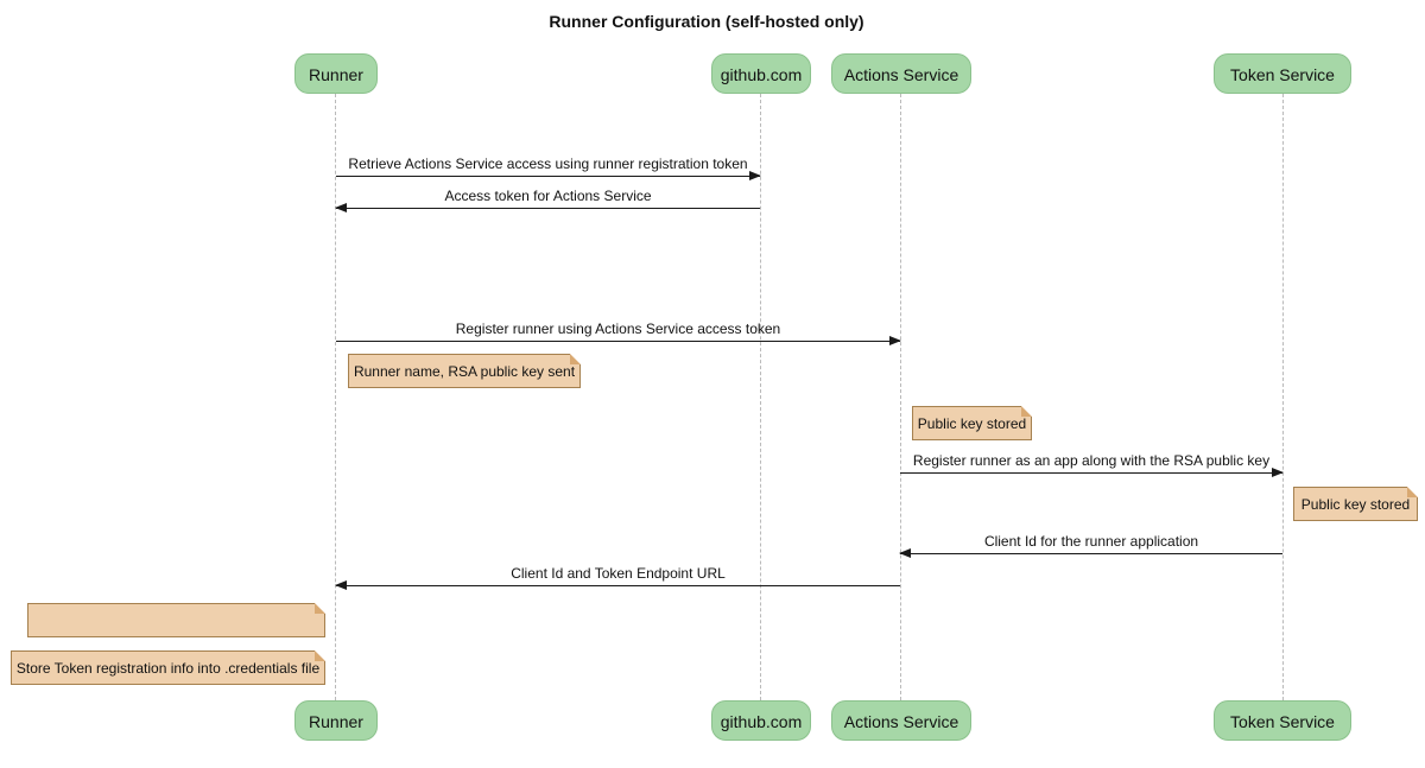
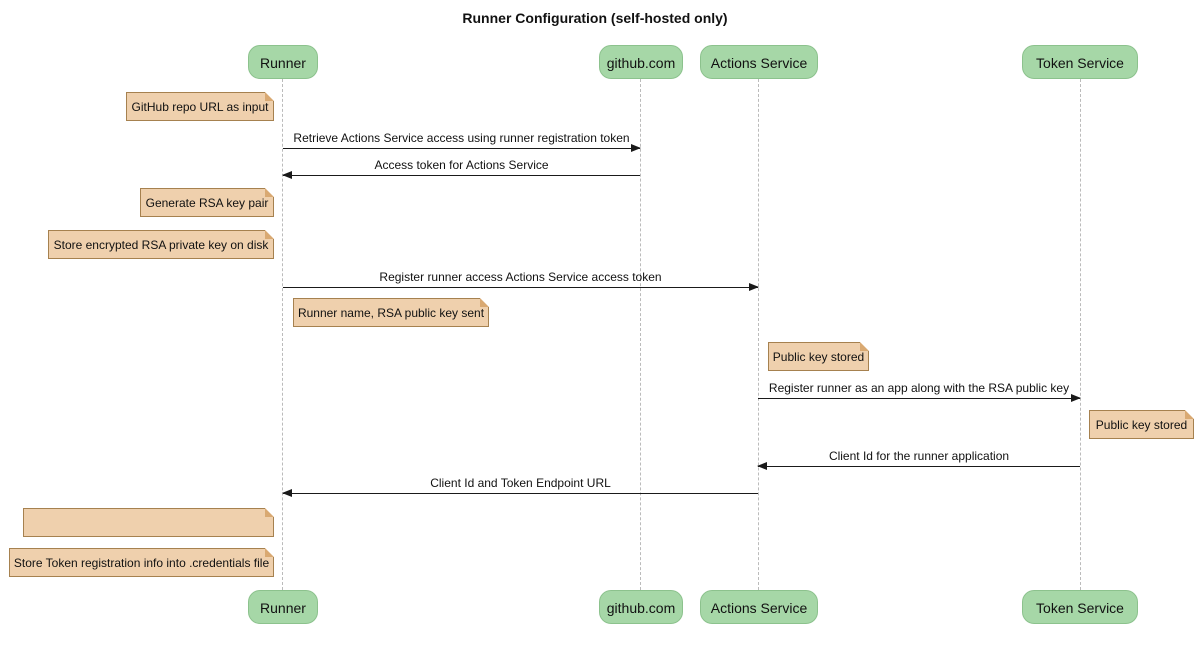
  Runner Configuration (self-hosted only)
  Runner
  github.com
  Actions Service
  Token Service
  Runner
  github.com
  Actions Service
  Token Service
+ GitHub repo URL as input
+ Generate RSA key pair
+ Store encrypted RSA private key on disk
  Runner name, RSA public key sent
  Public key stored
  Public key stored
  Store Token registration info into .credentials file
  Retrieve Actions Service access using runner registration token
  Access token for Actions Service
- Register runner using Actions Service access token
+ Register runner access Actions Service access token
  Register runner as an app along with the RSA public key
  Client Id for the runner application
  Client Id and Token Endpoint URL
